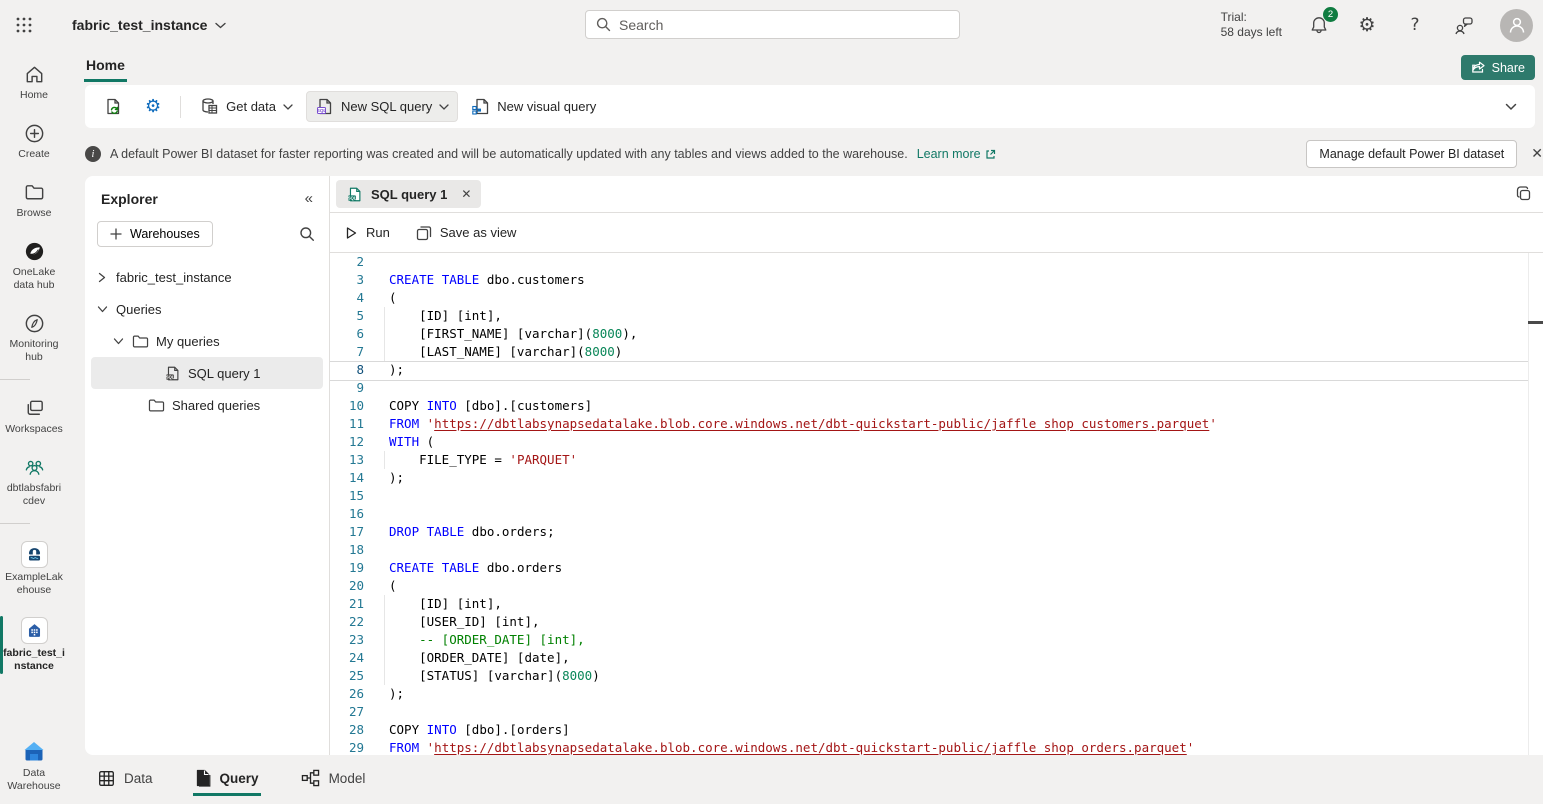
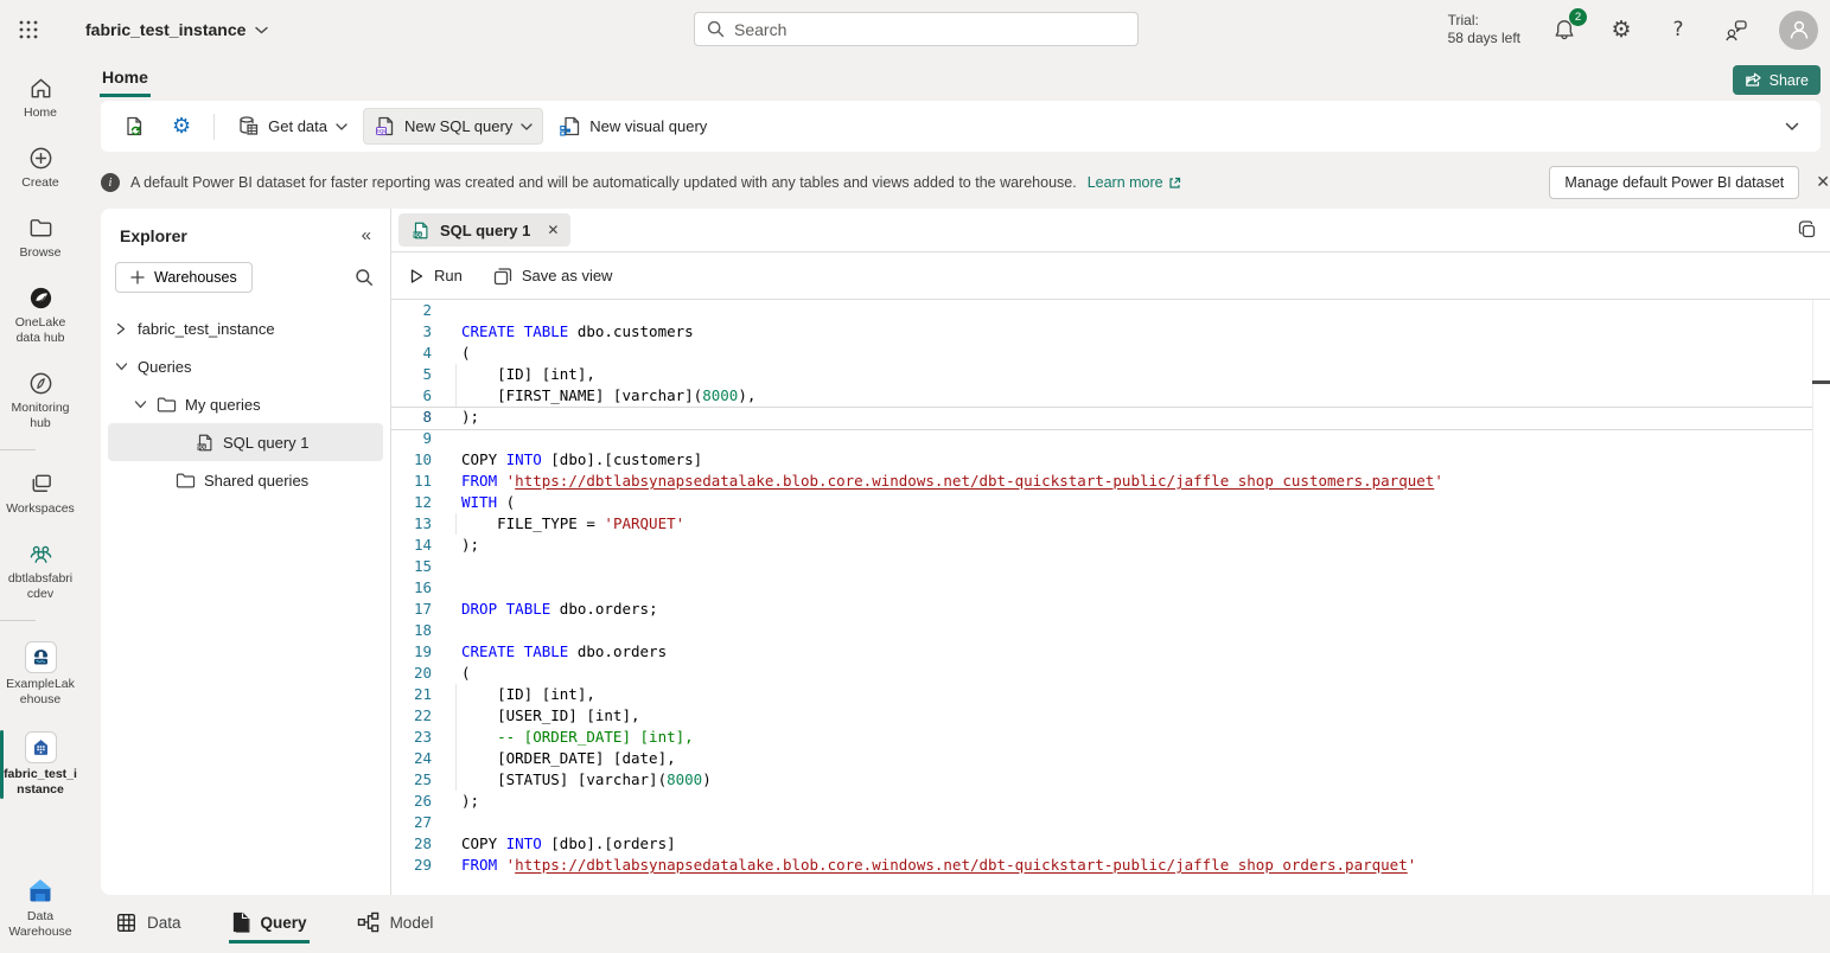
  fabric_test_instance
  Search
  Trial:
  58 days left
  2
  ⚙
  ?
  Home
  Create
  Browse
  OneLake
  data hub
  Monitoring
  hub
  Workspaces
  dbtlabsfabri
  cdev
  ExampleLak
  ehouse
  fabric_test_i
  nstance
  Data
  Warehouse
  Home
  Share
  ⚙
  Get data
  New SQL query
  New visual query
  i
  A default Power BI dataset for faster reporting was created and will be automatically updated with any tables and views added to the warehouse.
  Learn more
  Manage default Power BI dataset
  ✕
  Explorer
  «
  Warehouses
  fabric_test_instance
  Queries
  My queries
  SQL query 1
  Shared queries
  SQL query 1
  ✕
  Run
  Save as view
  2
  3
  CREATE TABLE dbo.customers
  4
  (
  5
  [ID] [int],
  6
  [FIRST_NAME] [varchar](8000),
- 7
- [LAST_NAME] [varchar](8000)
  8
  );
  9
  10
  COPY INTO [dbo].[customers]
  11
  FROM 'https://dbtlabsynapsedatalake.blob.core.windows.net/dbt-quickstart-public/jaffle_shop_customers.parquet'
  12
  WITH (
  13
  FILE_TYPE = 'PARQUET'
  14
  );
  15
  16
  17
  DROP TABLE dbo.orders;
  18
  19
  CREATE TABLE dbo.orders
  20
  (
  21
  [ID] [int],
  22
  [USER_ID] [int],
  23
  -- [ORDER_DATE] [int],
  24
  [ORDER_DATE] [date],
  25
  [STATUS] [varchar](8000)
  26
  );
  27
  28
  COPY INTO [dbo].[orders]
  29
  FROM 'https://dbtlabsynapsedatalake.blob.core.windows.net/dbt-quickstart-public/jaffle_shop_orders.parquet'
  Data
  Query
  Model
